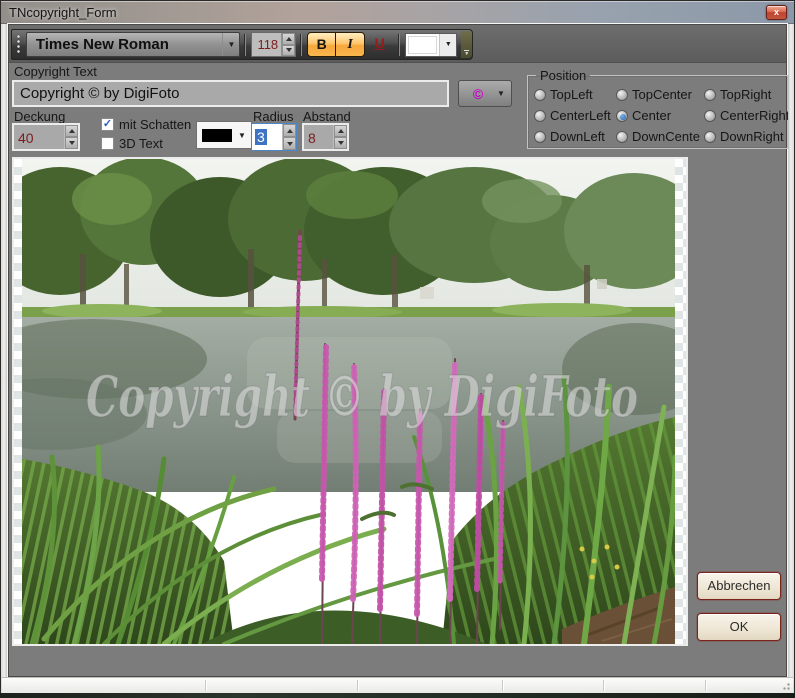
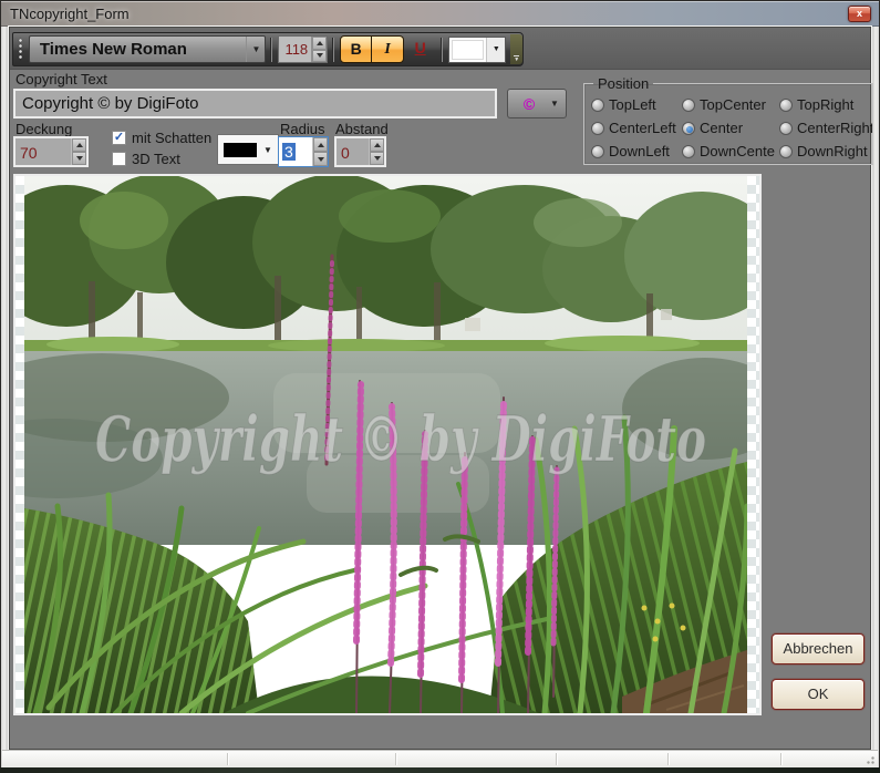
  TNcopyright_Form
  x
  Times New Roman
  ▼
  118
  B
  I
  U
  Copyright Text
  Copyright © by DigiFoto
  ©
  ▼
  Position
  TopLeft
  TopCenter
  TopRight
  CenterLeft
  Center
  CenterRight
  DownLeft
  DownCente
  DownRight
  Deckung
- 40
+ 70
  ✓
  mit Schatten
  3D Text
  ▼
  Radius
  3
  Abstand
- 8
+ 0
  Copyright © by DigiFoto
  Abbrechen
  OK
